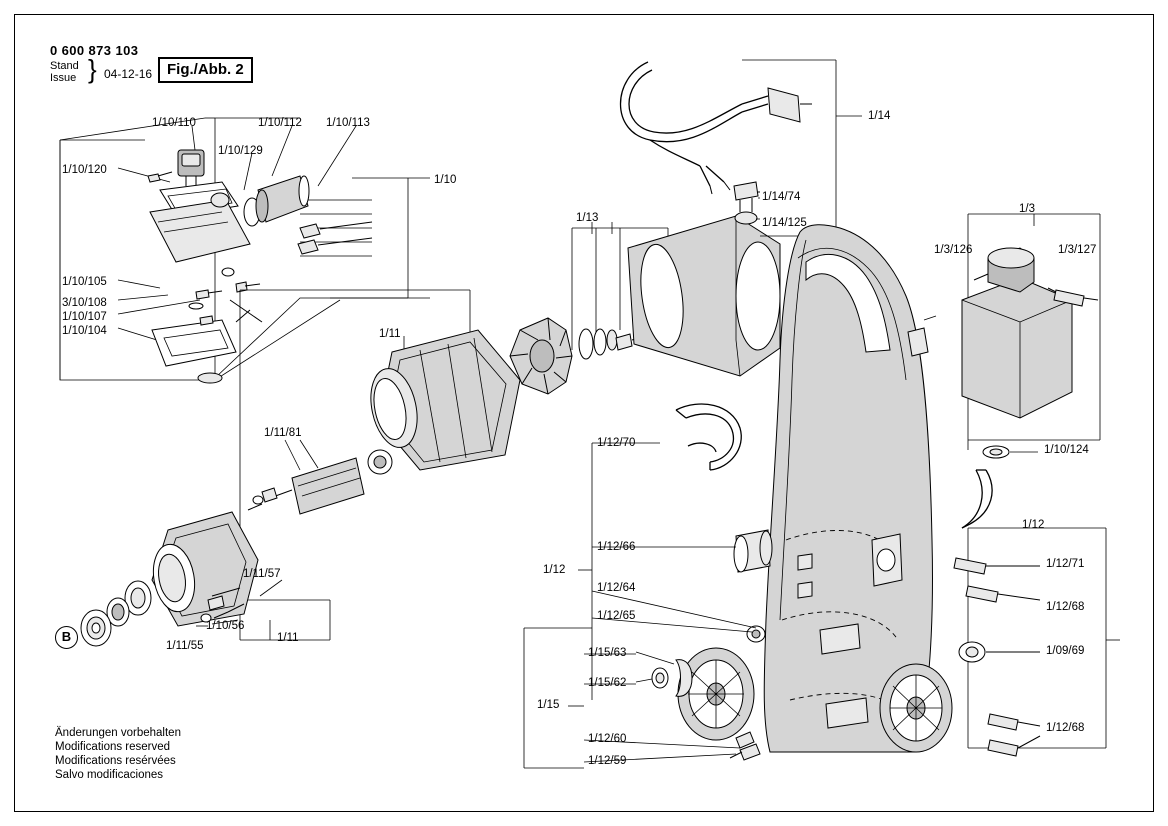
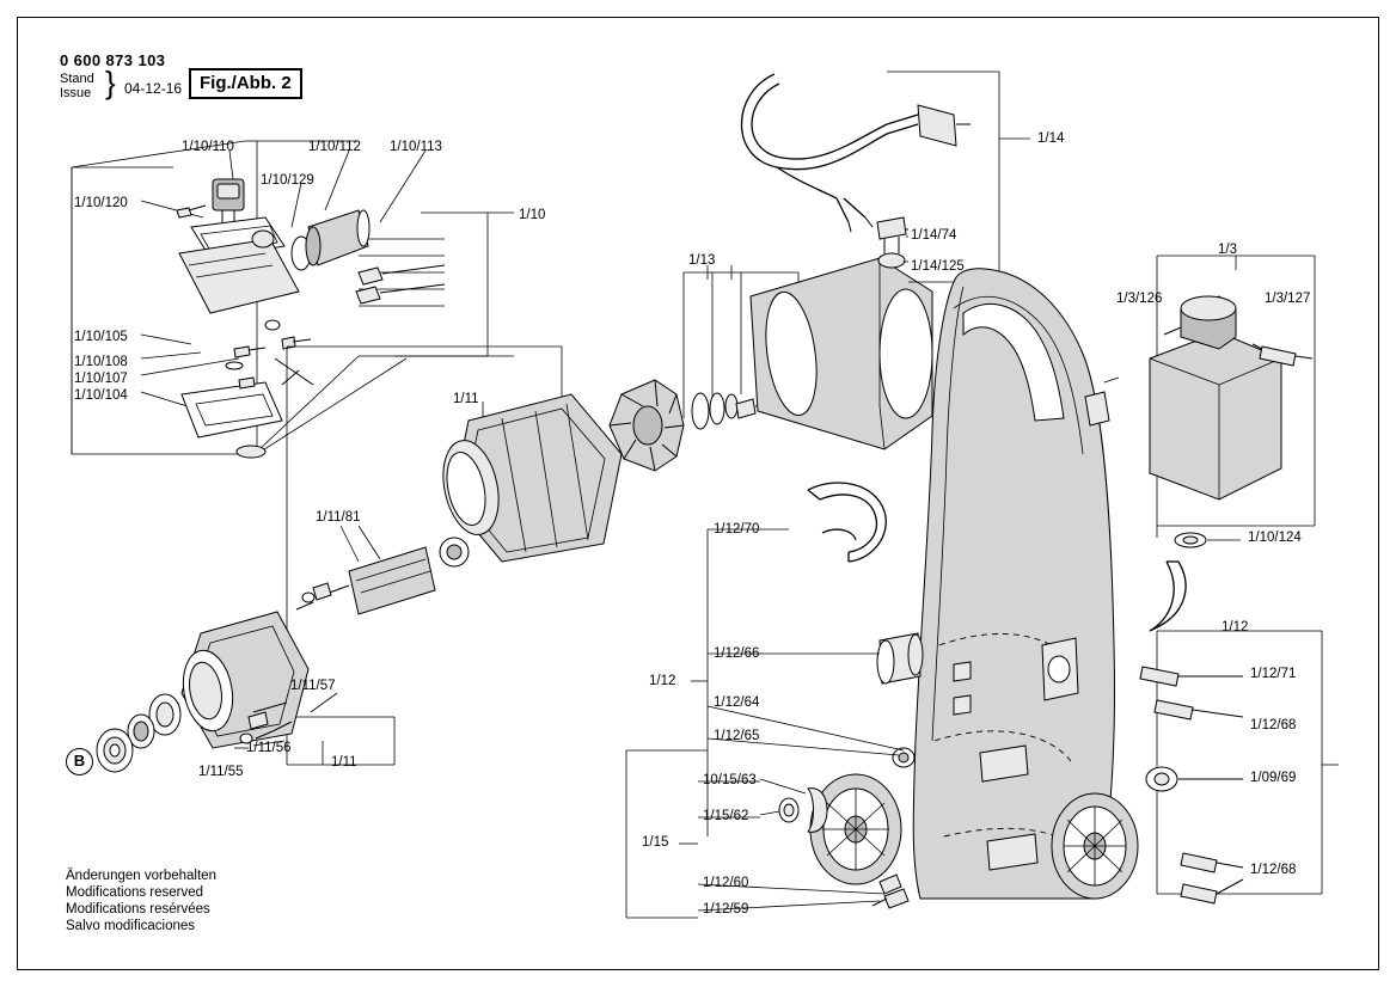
  0 600 873 103
  Stand
  Issue
  }
  04-12-16
  Fig./Abb. 2
  Änderungen vorbehalten
  Modifications reserved
  Modifications resérvées
  Salvo modificaciones
  B
  1/10/120
  1/10/110
  1/10/129
  1/10/112
  1/10/113
  1/10
  1/10/105
- 3/10/108
+ 1/10/108
  1/10/107
  1/10/104
  1/11
  1/11/81
  1/11/57
- 1/10/56
+ 1/11/56
  1/11/55
  1/11
  1/13
  1/14
  1/14/74
  1/14/125
  1/3
  1/3/126
  1/3/127
  1/10/124
  1/12/70
  1/12/66
  1/12
  1/12/64
  1/12/65
- 1/15/63
+ 10/15/63
  1/15/62
  1/15
  1/12/60
  1/12/59
  1/12
  1/12/71
  1/12/68
  1/09/69
  1/12/68
